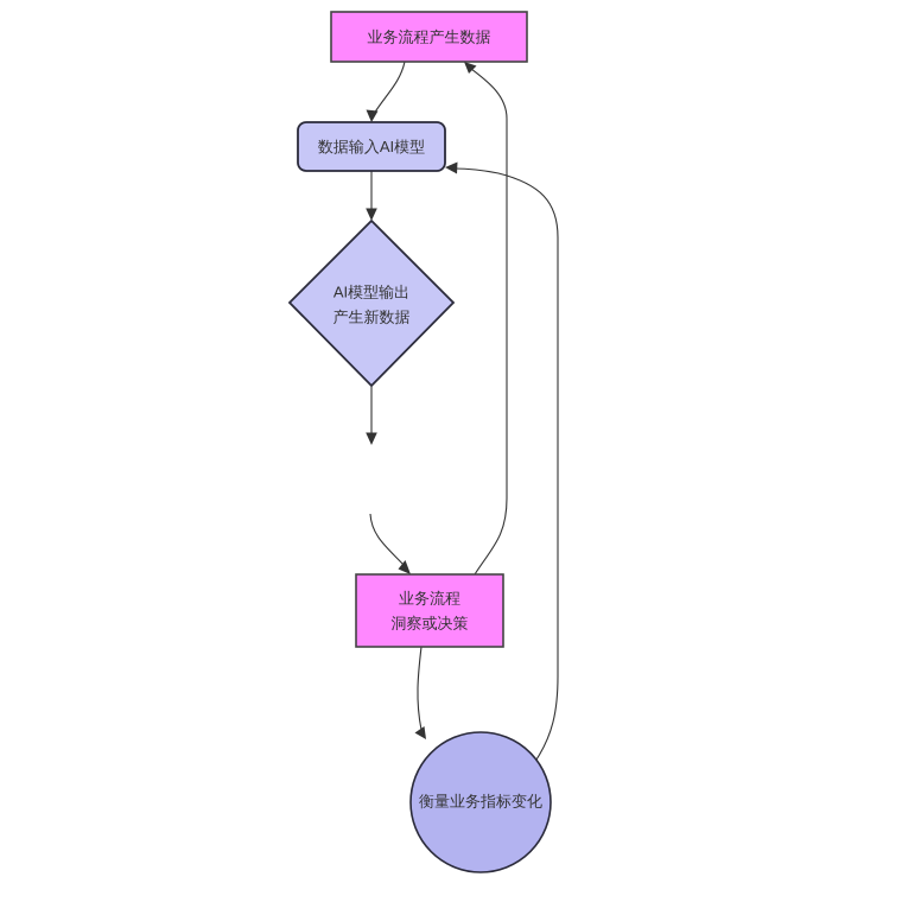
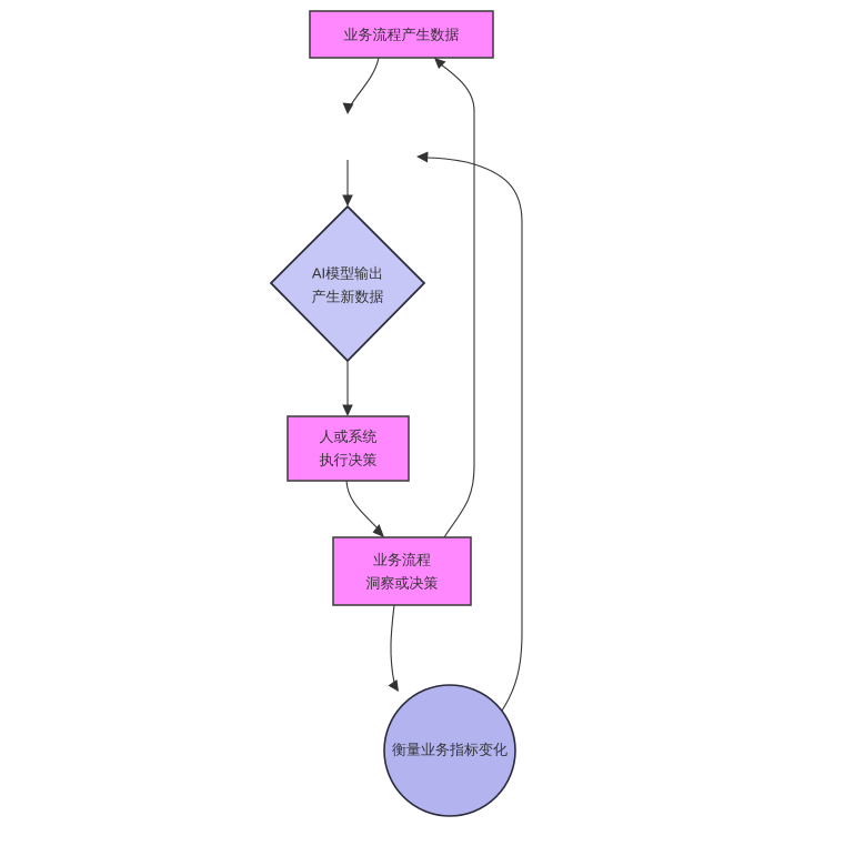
  业务流程产生数据
- 数据输入AI模型
  AI模型输出
  产生新数据
+ 人或系统
+ 执行决策
  业务流程
  洞察或决策
  衡量业务指标变化
